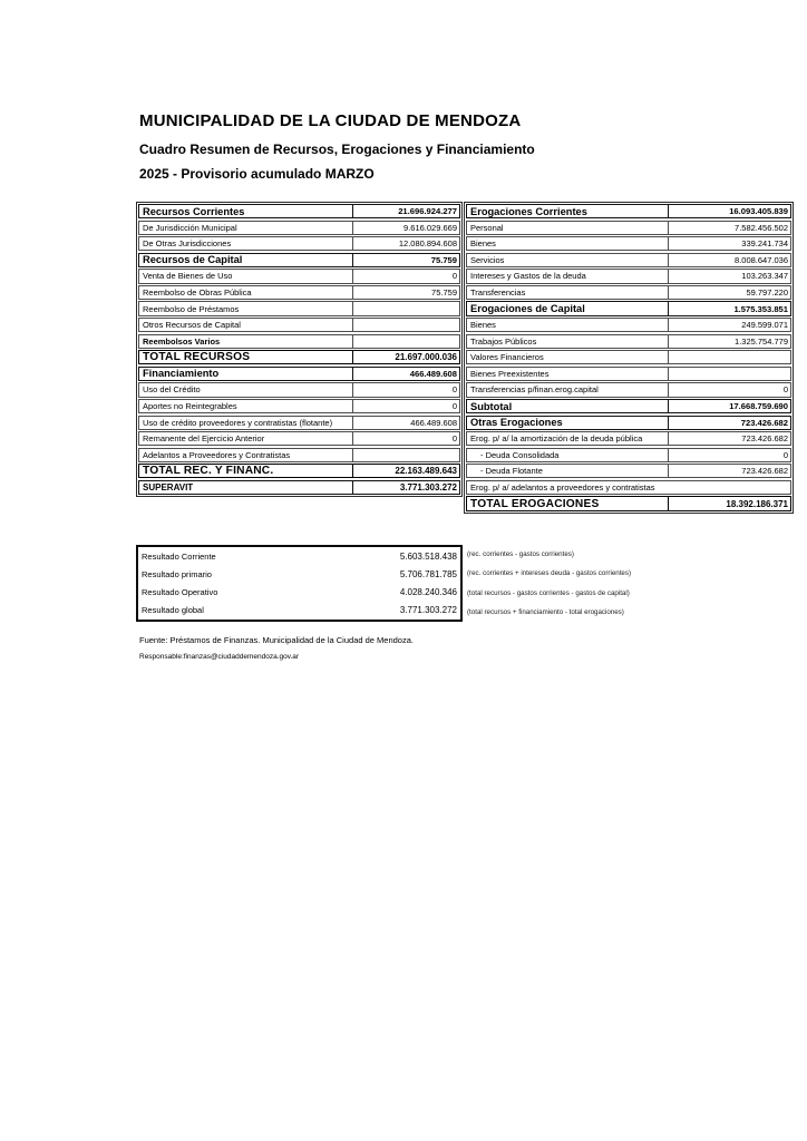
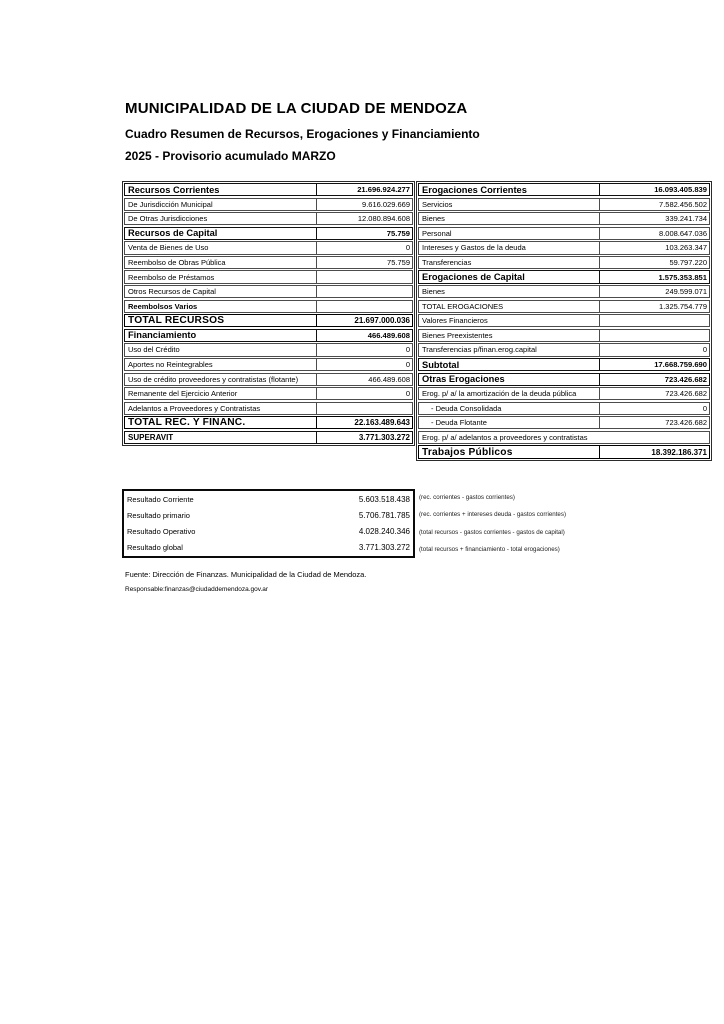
  MUNICIPALIDAD DE LA CIUDAD DE MENDOZA
  Cuadro Resumen de Recursos, Erogaciones y Financiamiento
  2025 - Provisorio acumulado MARZO
  Recursos Corrientes
  21.696.924.277
  De Jurisdicción Municipal
  9.616.029.669
  De Otras Jurisdicciones
  12.080.894.608
  Recursos de Capital
  75.759
  Venta de Bienes de Uso
  0
  Reembolso de Obras Pública
  75.759
  Reembolso de Préstamos
  Otros Recursos de Capital
  Reembolsos Varios
  TOTAL RECURSOS
  21.697.000.036
  Financiamiento
  466.489.608
  Uso del Crédito
  0
  Aportes no Reintegrables
  0
  Uso de crédito proveedores y contratistas (flotante)
  466.489.608
  Remanente del Ejercicio Anterior
  0
  Adelantos a Proveedores y Contratistas
  TOTAL REC. Y FINANC.
  22.163.489.643
  SUPERAVIT
  3.771.303.272
  Erogaciones Corrientes
  16.093.405.839
- Personal
+ Servicios
  7.582.456.502
  Bienes
  339.241.734
- Servicios
+ Personal
  8.008.647.036
  Intereses y Gastos de la deuda
  103.263.347
  Transferencias
  59.797.220
  Erogaciones de Capital
  1.575.353.851
  Bienes
  249.599.071
- Trabajos Públicos
+ TOTAL EROGACIONES
  1.325.754.779
  Valores Financieros
  Bienes Preexistentes
  Transferencias p/finan.erog.capital
  0
  Subtotal
  17.668.759.690
  Otras Erogaciones
  723.426.682
  Erog. p/ a/ la amortización de la deuda pública
  723.426.682
  - Deuda Consolidada
  0
  - Deuda Flotante
  723.426.682
  Erog. p/ a/ adelantos a proveedores y contratistas
- TOTAL EROGACIONES
+ Trabajos Públicos
  18.392.186.371
  Resultado Corriente
  5.603.518.438
  Resultado primario
  5.706.781.785
  Resultado Operativo
  4.028.240.346
  Resultado global
  3.771.303.272
- Fuente: Préstamos de Finanzas. Municipalidad de la Ciudad de Mendoza.
+ Fuente: Dirección de Finanzas. Municipalidad de la Ciudad de Mendoza.
